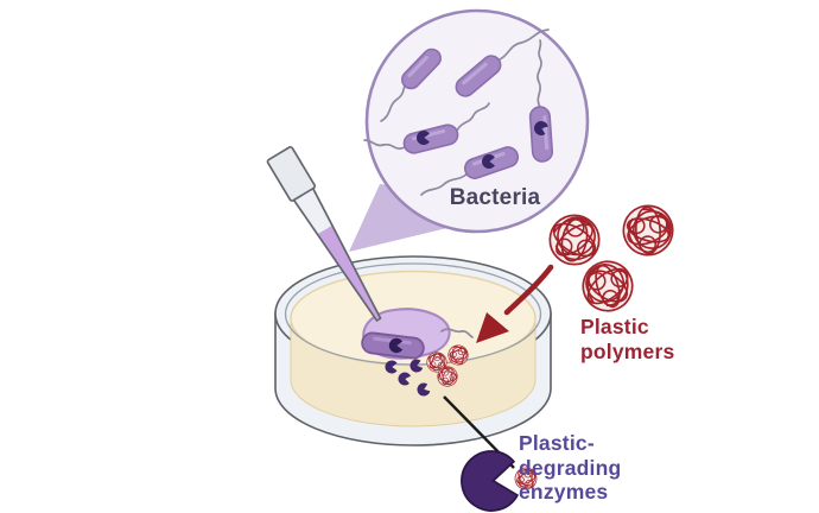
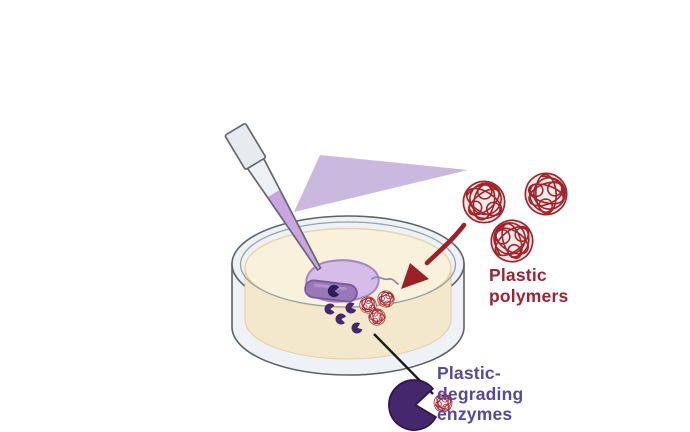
- Bacteria
  Plastic
  polymers
  Plastic-
  degrading
  enzymes
